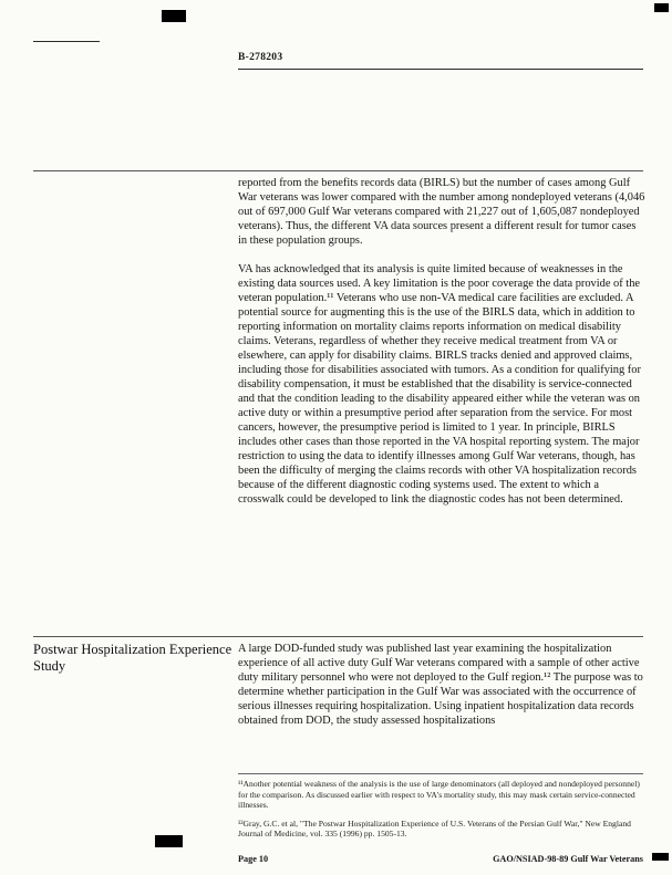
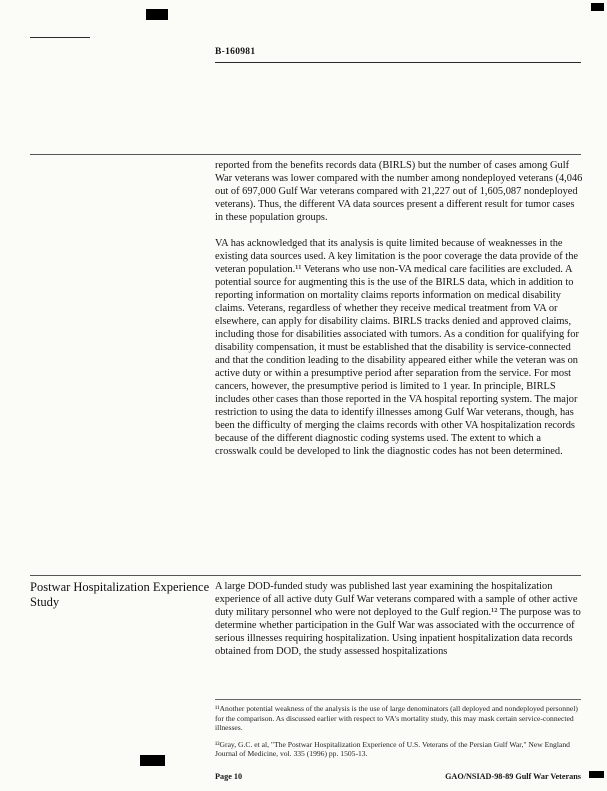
- B-278203
+ B-160981
  reported from the benefits records data (BIRLS) but the number of cases among Gulf War veterans was lower compared with the number among nondeployed veterans (4,046 out of 697,000 Gulf War veterans compared with 21,227 out of 1,605,087 nondeployed veterans). Thus, the different VA data sources present a different result for tumor cases in these population groups.
  VA has acknowledged that its analysis is quite limited because of weaknesses in the existing data sources used. A key limitation is the poor coverage the data provide of the veteran population.¹¹ Veterans who use non-VA medical care facilities are excluded. A potential source for augmenting this is the use of the BIRLS data, which in addition to reporting information on mortality claims reports information on medical disability claims. Veterans, regardless of whether they receive medical treatment from VA or elsewhere, can apply for disability claims. BIRLS tracks denied and approved claims, including those for disabilities associated with tumors. As a condition for qualifying for disability compensation, it must be established that the disability is service-connected and that the condition leading to the disability appeared either while the veteran was on active duty or within a presumptive period after separation from the service. For most cancers, however, the presumptive period is limited to 1 year. In principle, BIRLS includes other cases than those reported in the VA hospital reporting system. The major restriction to using the data to identify illnesses among Gulf War veterans, though, has been the difficulty of merging the claims records with other VA hospitalization records because of the different diagnostic coding systems used. The extent to which a crosswalk could be developed to link the diagnostic codes has not been determined.
  Postwar Hospitalization Experience Study
  A large DOD-funded study was published last year examining the hospitalization experience of all active duty Gulf War veterans compared with a sample of other active duty military personnel who were not deployed to the Gulf region.¹² The purpose was to determine whether participation in the Gulf War was associated with the occurrence of serious illnesses requiring hospitalization. Using inpatient hospitalization data records obtained from DOD, the study assessed hospitalizations
  ¹¹Another potential weakness of the analysis is the use of large denominators (all deployed and nondeployed personnel) for the comparison. As discussed earlier with respect to VA's mortality study, this may mask certain service-connected illnesses.
  ¹²Gray, G.C. et al, "The Postwar Hospitalization Experience of U.S. Veterans of the Persian Gulf War," New England Journal of Medicine, vol. 335 (1996) pp. 1505-13.
  Page 10
  GAO/NSIAD-98-89 Gulf War Veterans
